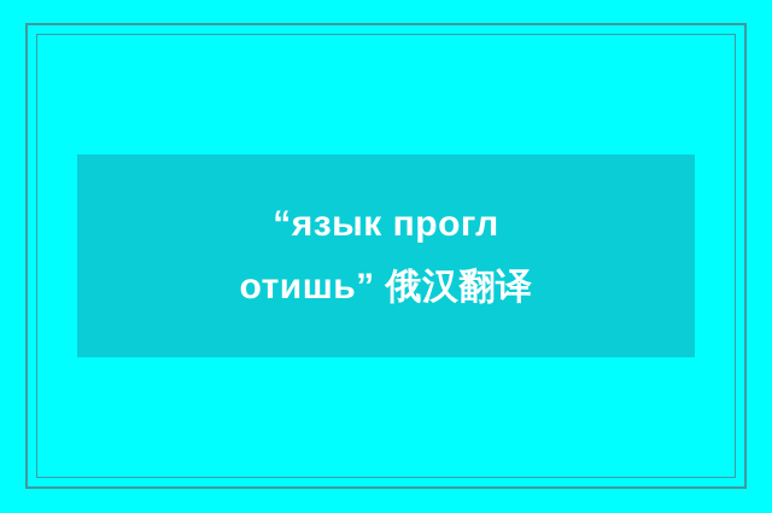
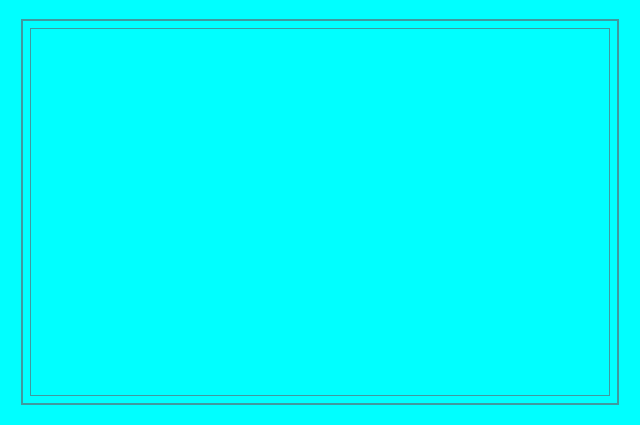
- “язык прогл
- отишь” 俄汉翻译
